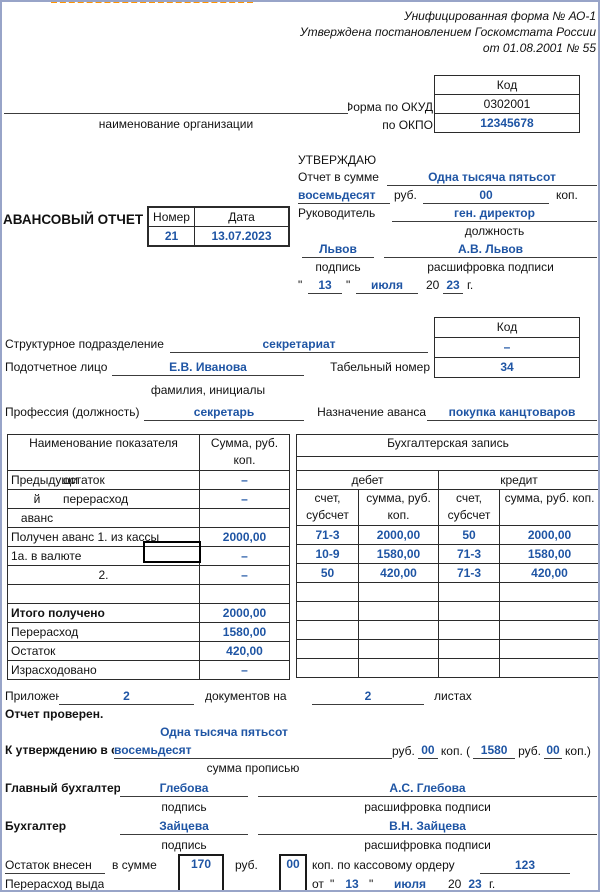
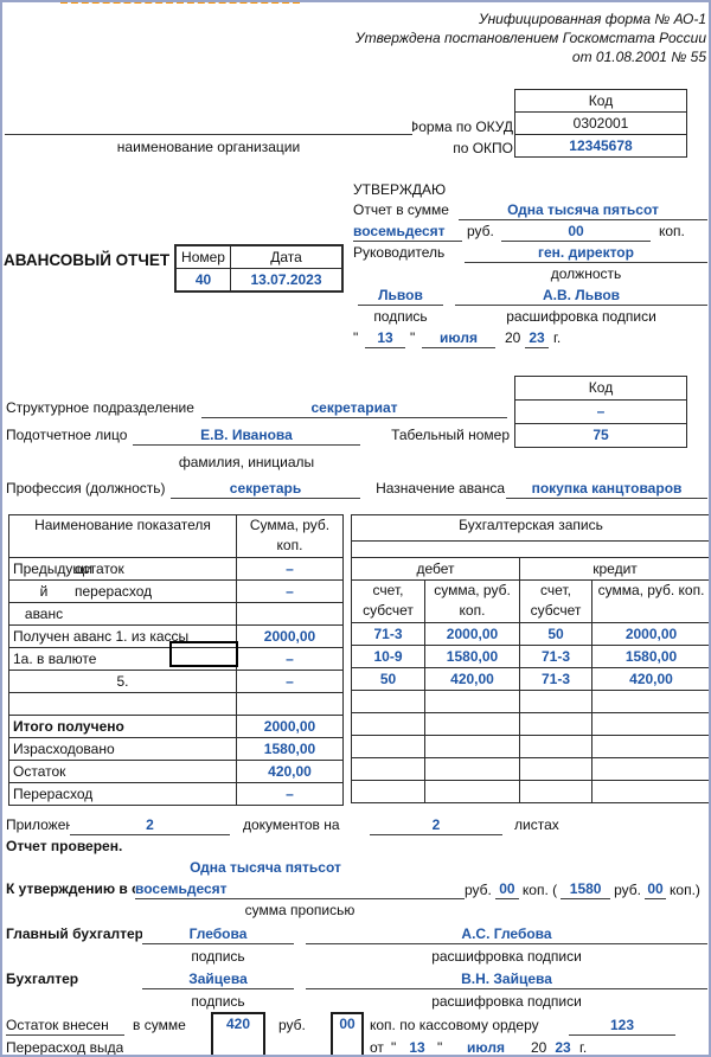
  Унифицированная форма № АО-1
  Утверждена постановлением Госкомстата России
  от 01.08.2001 № 55
  наименование организации
  Форма по ОКУД
  по ОКПО
  Код
  0302001
  12345678
  УТВЕРЖДАЮ
  Отчет в сумме
  Одна тысяча пятьсот
  восемьдесят
  руб.
  00
  коп.
  Руководитель
  ген. директор
  должность
  Львов
  А.В. Львов
  подпись
  расшифровка подписи
  "
  13
  "
  июля
  20
  23
  г.
  АВАНСОВЫЙ ОТЧЕТ
  Номер	Дата
- 21	13.07.2023
+ 40	13.07.2023
  Код
  –
- 34
+ 75
  Структурное подразделение
  секретариат
  Подотчетное лицо
  Е.В. Иванова
  Табельный номер
  фамилия, инициалы
  Профессия (должность)
  секретарь
  Назначение аванса
  покупка канцтоваров
  Наименование показателя	Сумма, руб. коп.
  Предыду остаток	–
  й перерасход	–
  аванс
  Получен аванс 1. из кассы	2000,00
  1а. в валюте	–
- 2.	–
+ 5.	–
  Итого получено	2000,00
- Перерасход	1580,00
+ Израсходовано	1580,00
  Остаток	420,00
- Израсходовано	–
+ Перерасход	–
  Бухгалтерская запись
  дебет	кредит
  счет, субсчет	сумма, руб. коп.	счет, субсчет	сумма, руб. коп.
  71-3	2000,00	50	2000,00
  10-9	1580,00	71-3	1580,00
  50	420,00	71-3	420,00
  Приложен
  2
  документов на
  2
  листах
  Отчет проверен.
  Одна тысяча пятьсот
  К утверждению в
  восемьдесят
  руб.
  00
  коп. (
  1580
  руб.
  00
  коп.)
  сумма прописью
  Главный бухгалтер
  Глебова
  А.С. Глебова
  подпись
  расшифровка подписи
  Бухгалтер
  Зайцева
  В.Н. Зайцева
  подпись
  расшифровка подписи
  Остаток внесен
  в сумме
- 170
+ 420
  руб.
  00
  коп. по кассовому ордеру
  123
  Перерасход выда
  от
  "
  13
  "
  июля
  20
  23
  г.
